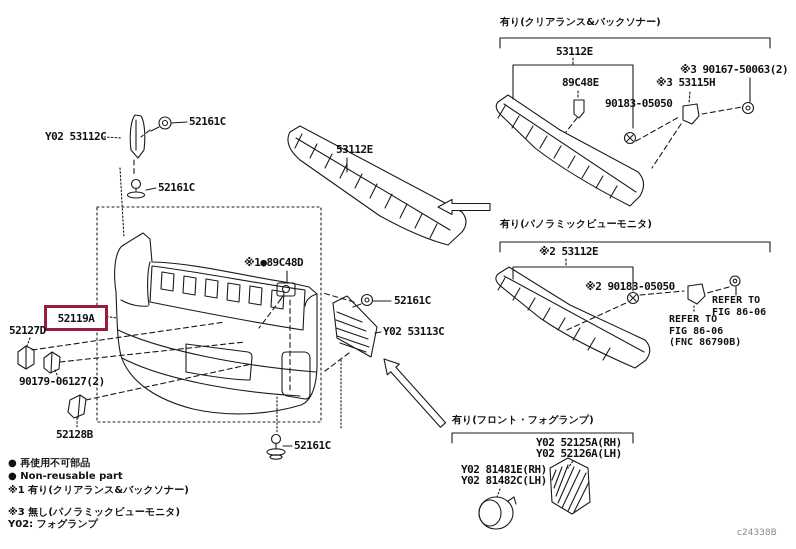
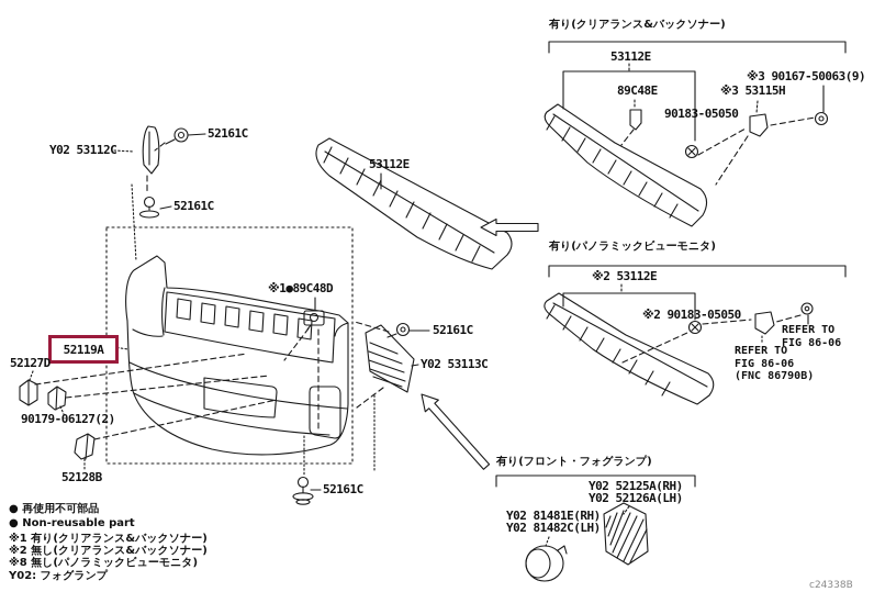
  Y02 53112C
  52161C
  52161C
  53112E
  ※1●89C48D
  52161C
  Y02 53113C
  52119A
  52127D
  90179-06127(2)
  52128B
  52161C
  有り(クリアランス&バックソナー)
  53112E
  89C48E
  90183-05050
- ※3 90167-50063(2)
+ ※3 90167-50063(9)
  ※3 53115H
  有り(パノラミックビューモニタ)
  ※2 53112E
  ※2 90183-05050
  REFER TO
  FIG 86-06
  REFER TO
  FIG 86-06
  (FNC 86790B)
  有り(フロント・フォグランプ)
  Y02 52125A(RH)
  Y02 52126A(LH)
  Y02 81481E(RH)
  Y02 81482C(LH)
  ● 再使用不可部品
  ● Non-reusable part
  ※1 有り(クリアランス&バックソナー)
+ ※2 無し(クリアランス&バックソナー)
- ※3 無し(パノラミックビューモニタ)
+ ※8 無し(パノラミックビューモニタ)
  Y02: フォグランプ
  c24338B
